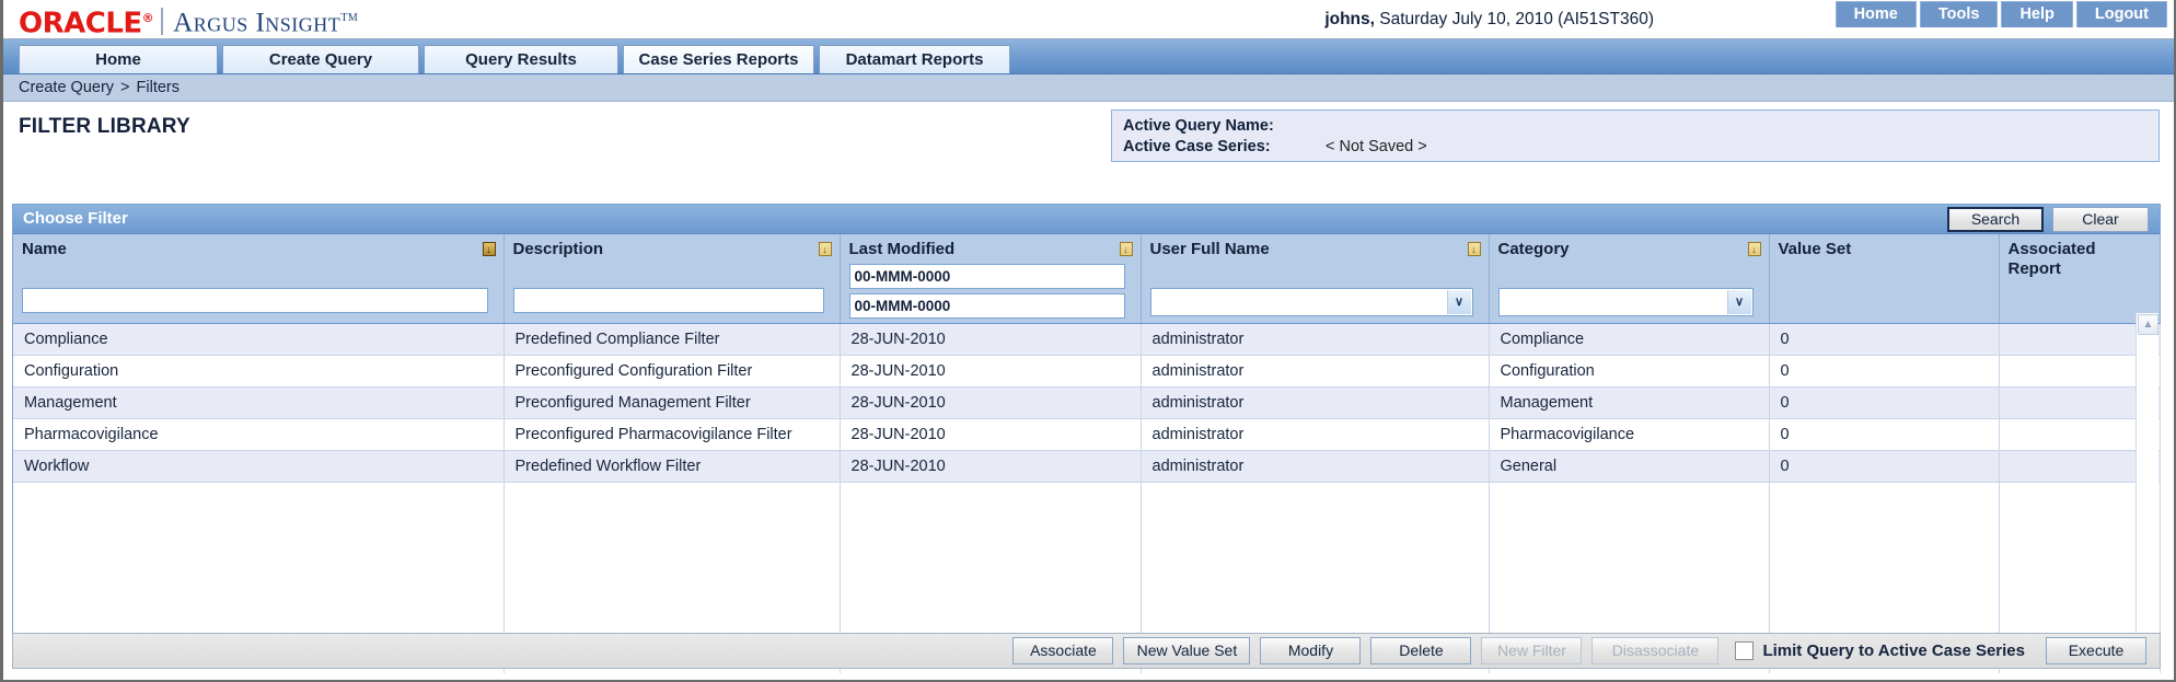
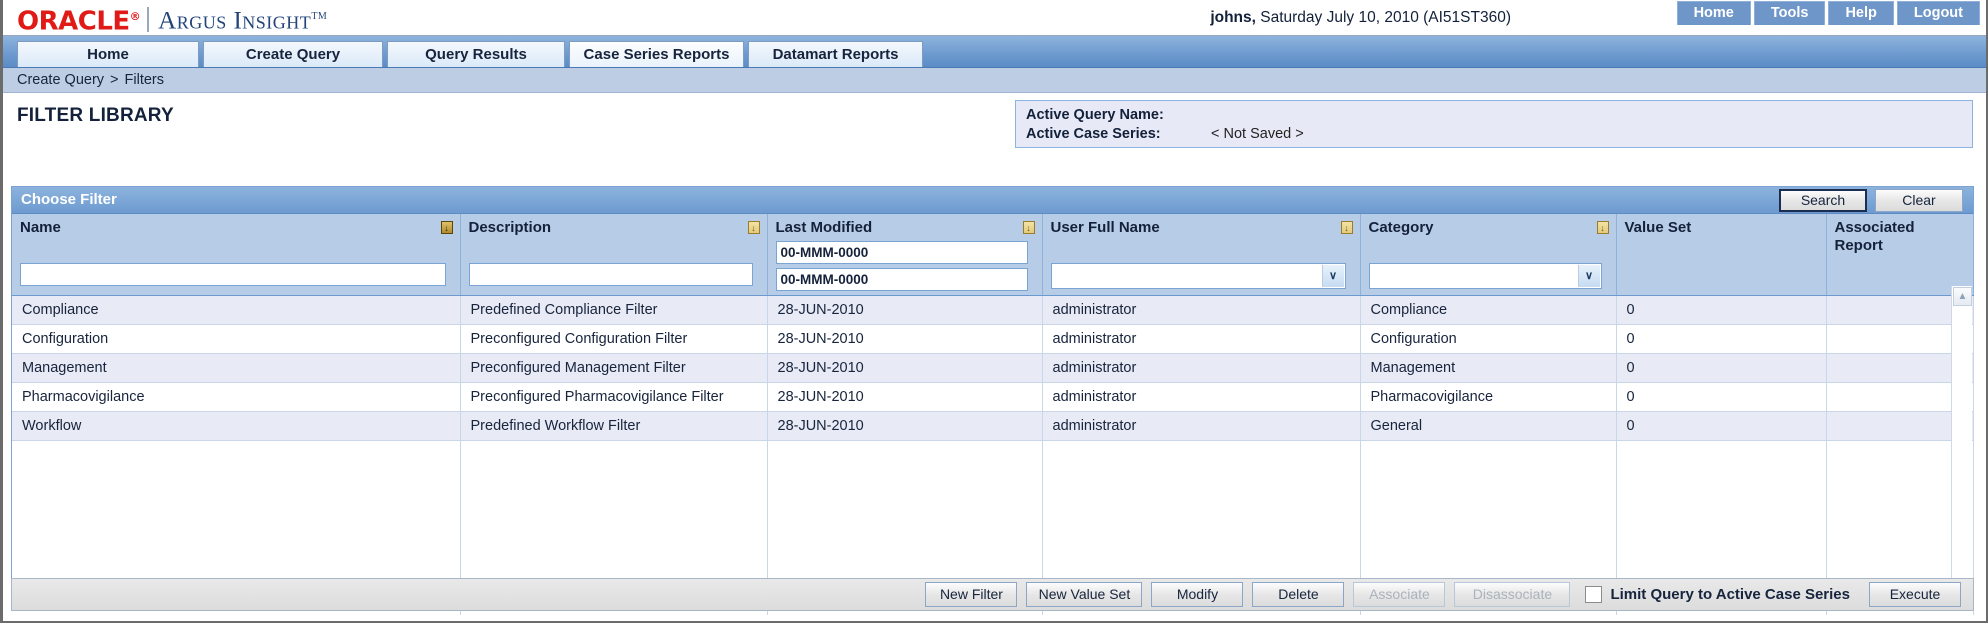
  ORACLE®
  Argus InsightTM
  johns, Saturday July 10, 2010 (AI51ST360)
  Home
  Tools
  Help
  Logout
  Home
  Create Query
  Query Results
  Case Series Reports
  Datamart Reports
  Create Query > Filters
  FILTER LIBRARY
  Active Query Name:
  Active Case Series:
  < Not Saved >
  Choose Filter
  Search
  Clear
  Name ↓	Description ↓	Last Modified ↓ 00-MMM-0000 00-MMM-0000	User Full Name ↓ ∨	Category ↓ ∨	Value Set	Associated Report
  Compliance	Predefined Compliance Filter	28-JUN-2010	administrator	Compliance	0
  Configuration	Preconfigured Configuration Filter	28-JUN-2010	administrator	Configuration	0
  Management	Preconfigured Management Filter	28-JUN-2010	administrator	Management	0
  Pharmacovigilance	Preconfigured Pharmacovigilance Filter	28-JUN-2010	administrator	Pharmacovigilance	0
  Workflow	Predefined Workflow Filter	28-JUN-2010	administrator	General	0
  ▲
- Associate
+ New Filter
  New Value Set
  Modify
  Delete
- New Filter
+ Associate
  Disassociate
  Limit Query to Active Case Series
  Execute
